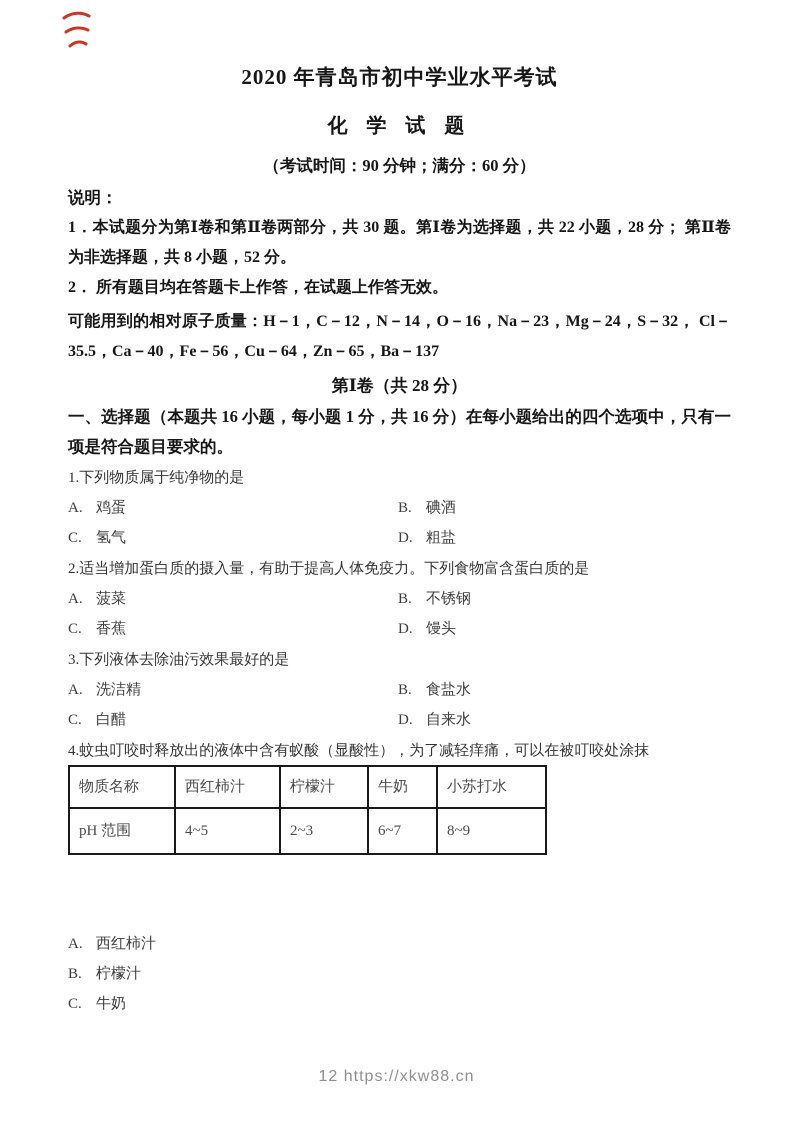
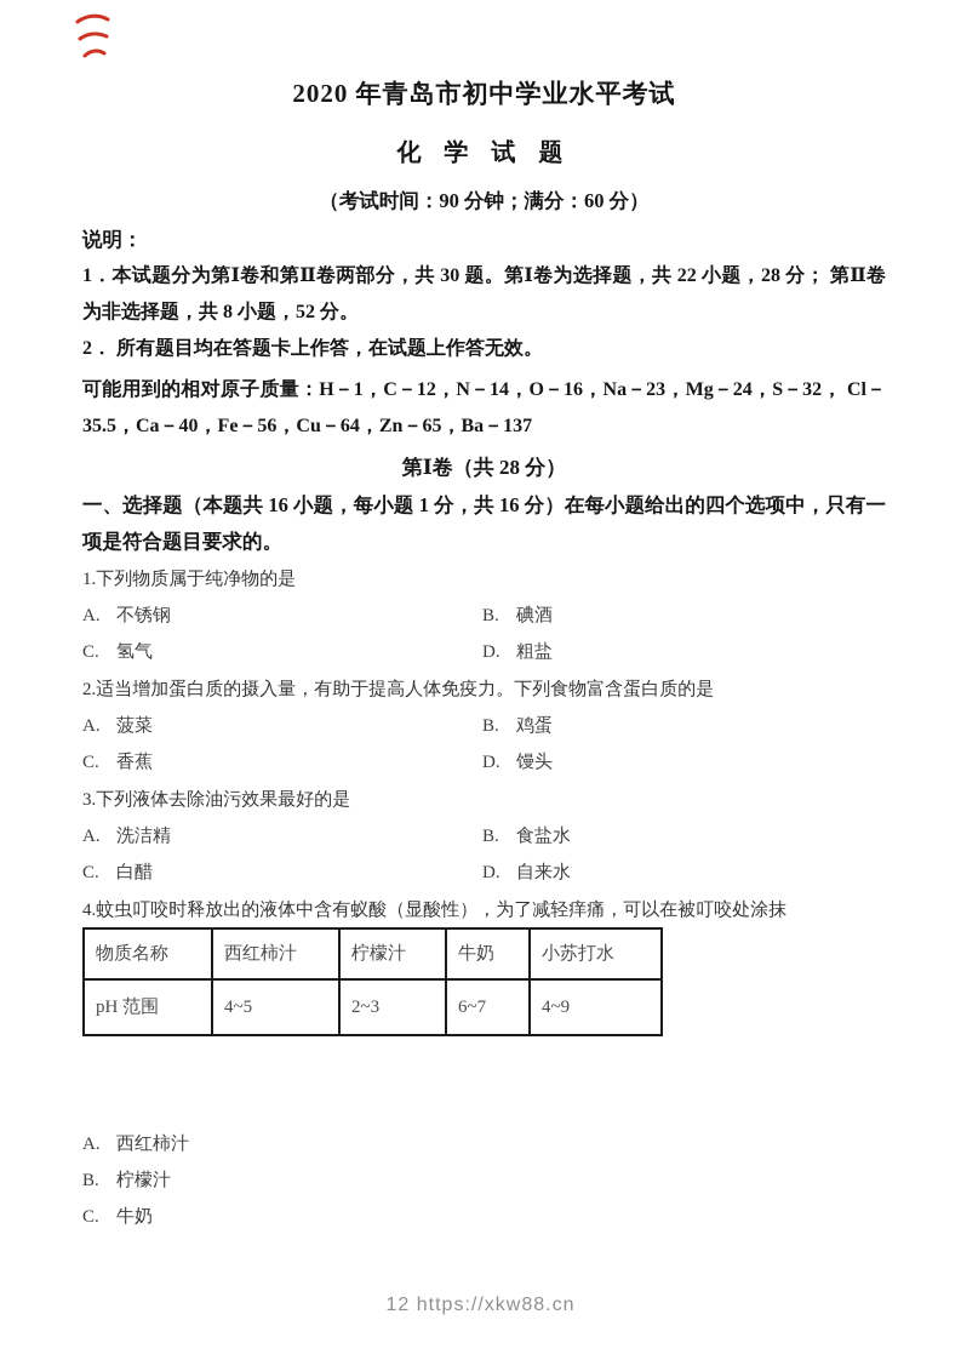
  2020 年青岛市初中学业水平考试
  化 学 试 题
  （考试时间：90 分钟；满分：60 分）
  说明：
  1．本试题分为第Ⅰ卷和第Ⅱ卷两部分，共 30 题。第Ⅰ卷为选择题，共 22 小题，28 分； 第Ⅱ卷为非选择题，共 8 小题，52 分。
  2． 所有题目均在答题卡上作答，在试题上作答无效。
  可能用到的相对原子质量：H－1，C－12，N－14，O－16，Na－23，Mg－24，S－32， Cl－35.5，Ca－40，Fe－56，Cu－64，Zn－65，Ba－137
  第Ⅰ卷（共 28 分）
  一、选择题（本题共 16 小题，每小题 1 分，共 16 分）在每小题给出的四个选项中，只有一项是符合题目要求的。
  1.下列物质属于纯净物的是
- A. 鸡蛋
+ A. 不锈钢
  B. 碘酒
  C. 氢气
  D. 粗盐
  2.适当增加蛋白质的摄入量，有助于提高人体免疫力。下列食物富含蛋白质的是
  A. 菠菜
- B. 不锈钢
+ B. 鸡蛋
  C. 香蕉
  D. 馒头
  3.下列液体去除油污效果最好的是
  A. 洗洁精
  B. 食盐水
  C. 白醋
  D. 自来水
  4.蚊虫叮咬时释放出的液体中含有蚁酸（显酸性），为了减轻痒痛，可以在被叮咬处涂抹
  物质名称	西红柿汁	柠檬汁	牛奶	小苏打水
- pH 范围	4~5	2~3	6~7	8~9
+ pH 范围	4~5	2~3	6~7	4~9
  A. 西红柿汁
  B. 柠檬汁
  C. 牛奶
  12 https://xkw88.cn
